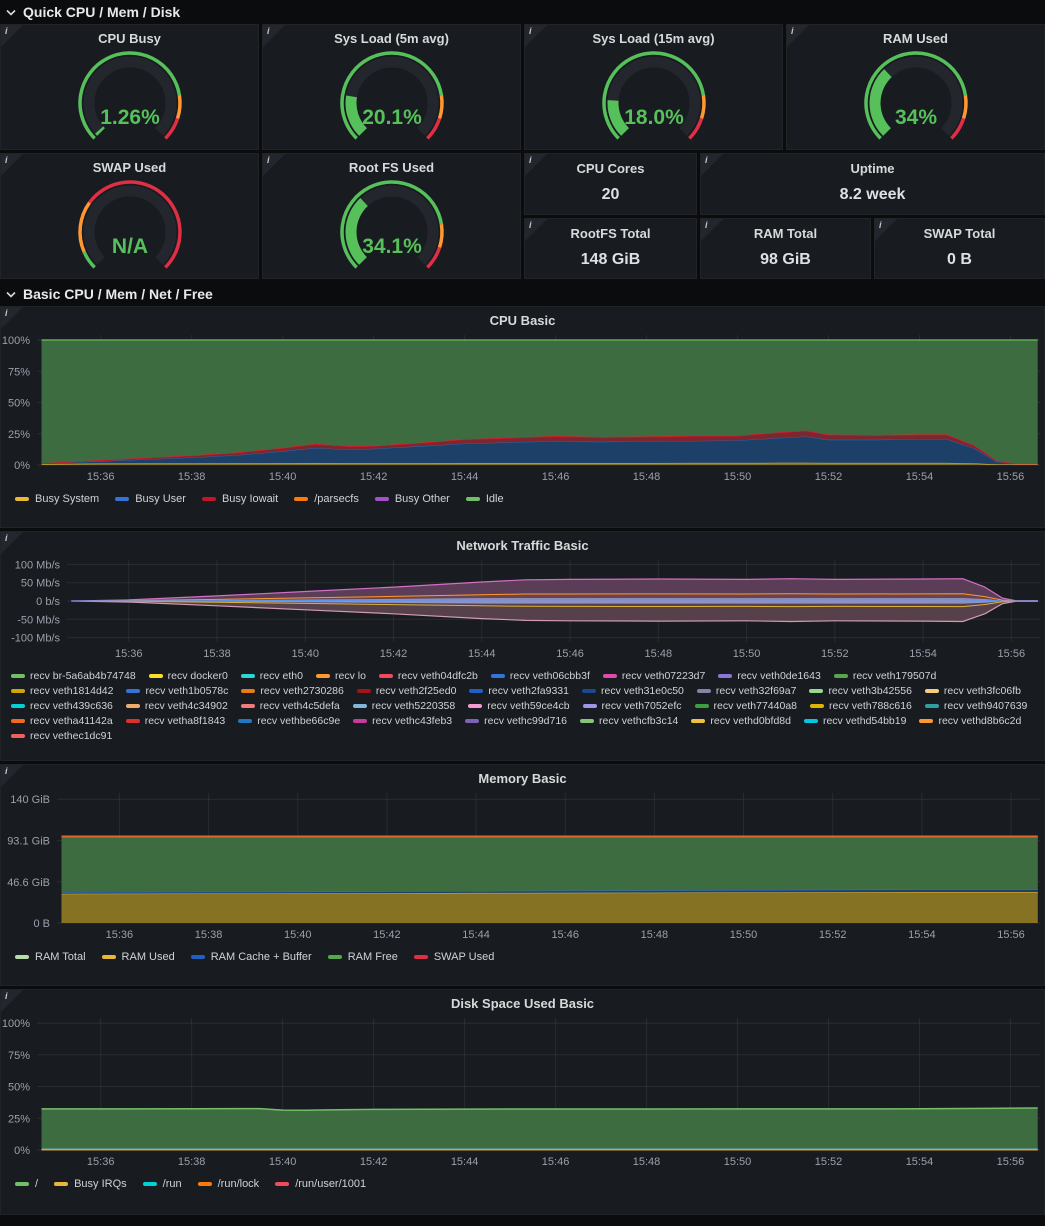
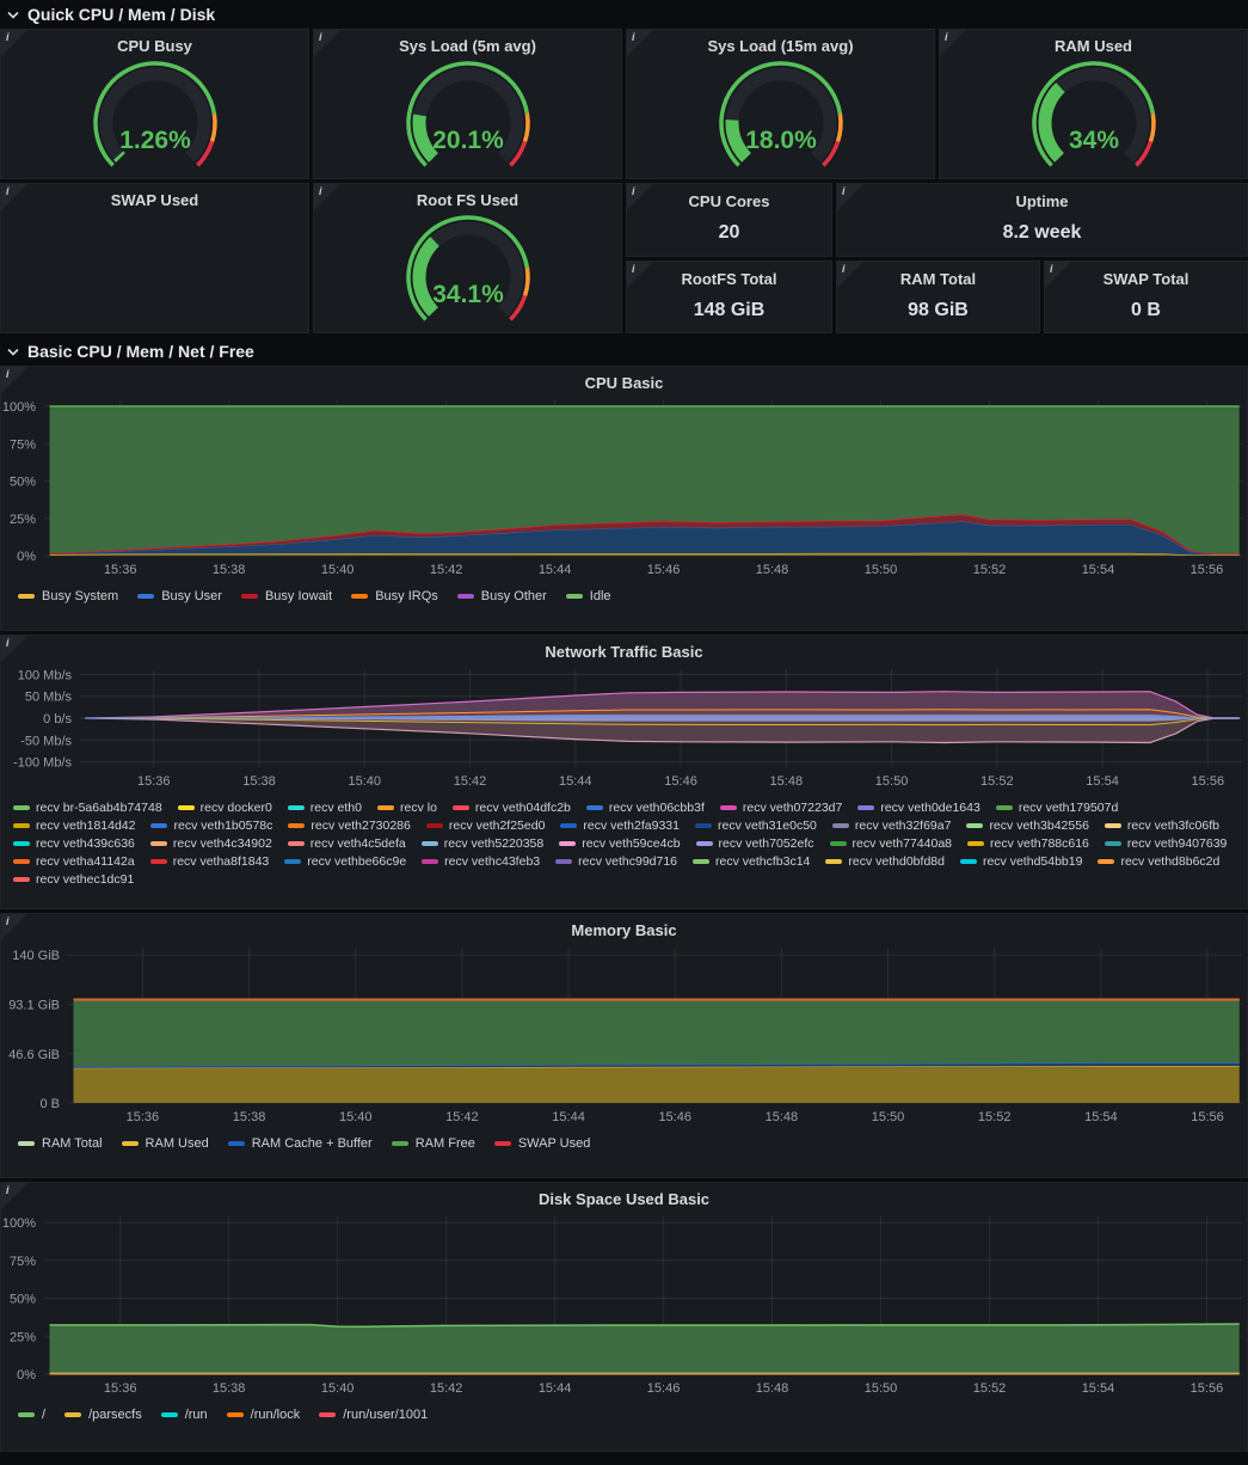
  Quick CPU / Mem / Disk
  i
  CPU Busy
  1.26%
  i
  Sys Load (5m avg)
  20.1%
  i
  Sys Load (15m avg)
  18.0%
  i
  RAM Used
  34%
  i
  SWAP Used
- N/A
  i
  Root FS Used
  34.1%
  i
  CPU Cores
  20
  i
  Uptime
  8.2 week
  i
  RootFS Total
  148 GiB
  i
  RAM Total
  98 GiB
  i
  SWAP Total
  0 B
  Basic CPU / Mem / Net / Free
  i
  CPU Basic
  0%
  25%
  50%
  75%
  100%
  15:36
  15:38
  15:40
  15:42
  15:44
  15:46
  15:48
  15:50
  15:52
  15:54
  15:56
  Busy System
  Busy User
  Busy Iowait
- /parsecfs
+ Busy IRQs
  Busy Other
  Idle
  i
  Network Traffic Basic
  -100 Mb/s
  -50 Mb/s
  0 b/s
  50 Mb/s
  100 Mb/s
  15:36
  15:38
  15:40
  15:42
  15:44
  15:46
  15:48
  15:50
  15:52
  15:54
  15:56
  recv br-5a6ab4b74748
  recv docker0
  recv eth0
  recv lo
  recv veth04dfc2b
  recv veth06cbb3f
  recv veth07223d7
  recv veth0de1643
  recv veth179507d
  recv veth1814d42
  recv veth1b0578c
  recv veth2730286
  recv veth2f25ed0
  recv veth2fa9331
  recv veth31e0c50
  recv veth32f69a7
  recv veth3b42556
  recv veth3fc06fb
  recv veth439c636
  recv veth4c34902
  recv veth4c5defa
  recv veth5220358
  recv veth59ce4cb
  recv veth7052efc
  recv veth77440a8
  recv veth788c616
  recv veth9407639
  recv vetha41142a
  recv vetha8f1843
  recv vethbe66c9e
  recv vethc43feb3
  recv vethc99d716
  recv vethcfb3c14
  recv vethd0bfd8d
  recv vethd54bb19
  recv vethd8b6c2d
  recv vethec1dc91
  i
  Memory Basic
  0 B
  46.6 GiB
  93.1 GiB
  140 GiB
  15:36
  15:38
  15:40
  15:42
  15:44
  15:46
  15:48
  15:50
  15:52
  15:54
  15:56
  RAM Total
  RAM Used
  RAM Cache + Buffer
  RAM Free
  SWAP Used
  i
  Disk Space Used Basic
  0%
  25%
  50%
  75%
  100%
  15:36
  15:38
  15:40
  15:42
  15:44
  15:46
  15:48
  15:50
  15:52
  15:54
  15:56
  /
- Busy IRQs
+ /parsecfs
  /run
  /run/lock
  /run/user/1001
